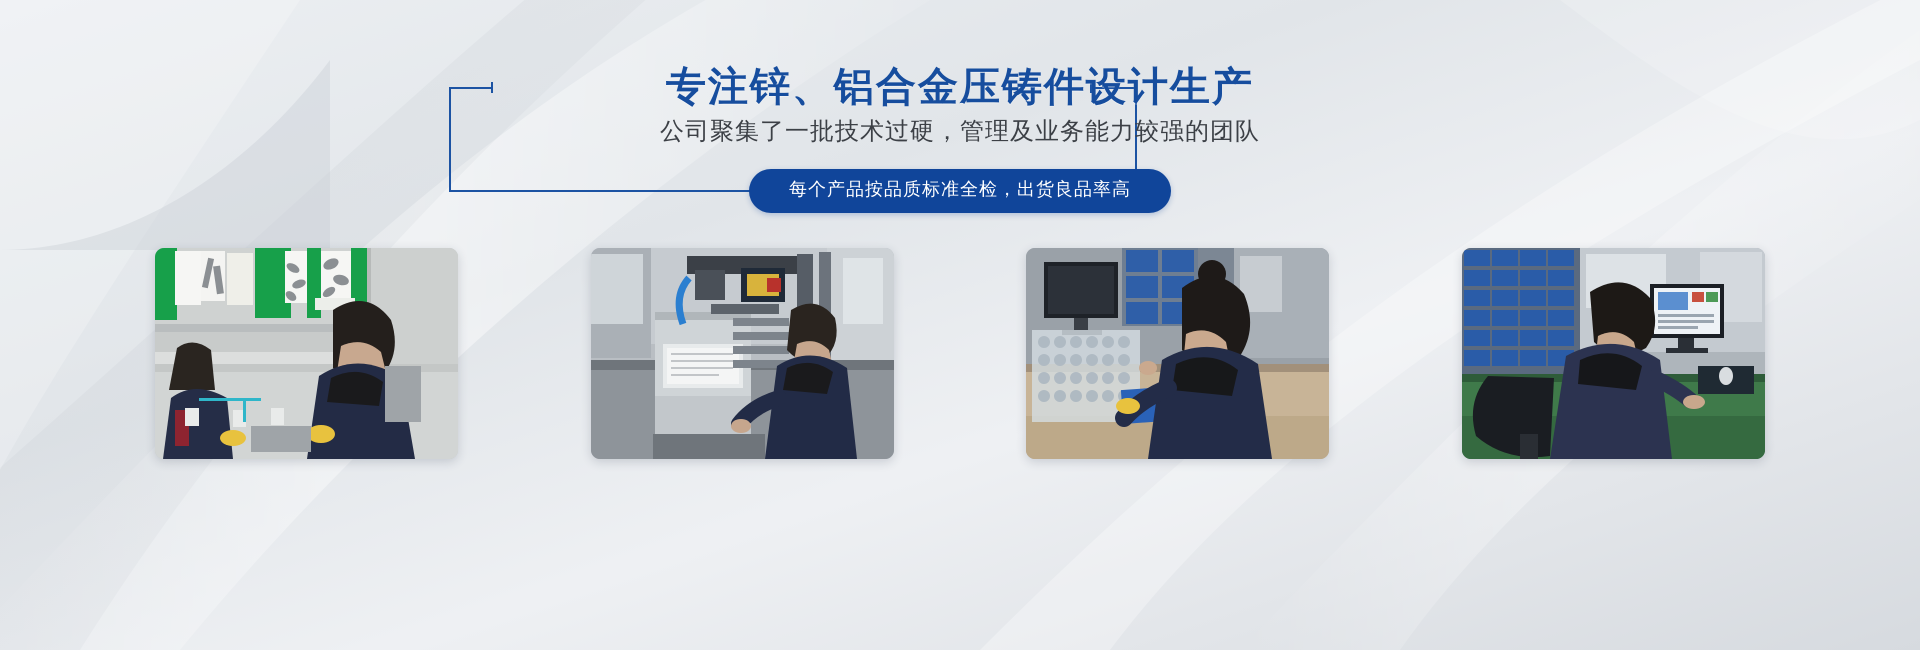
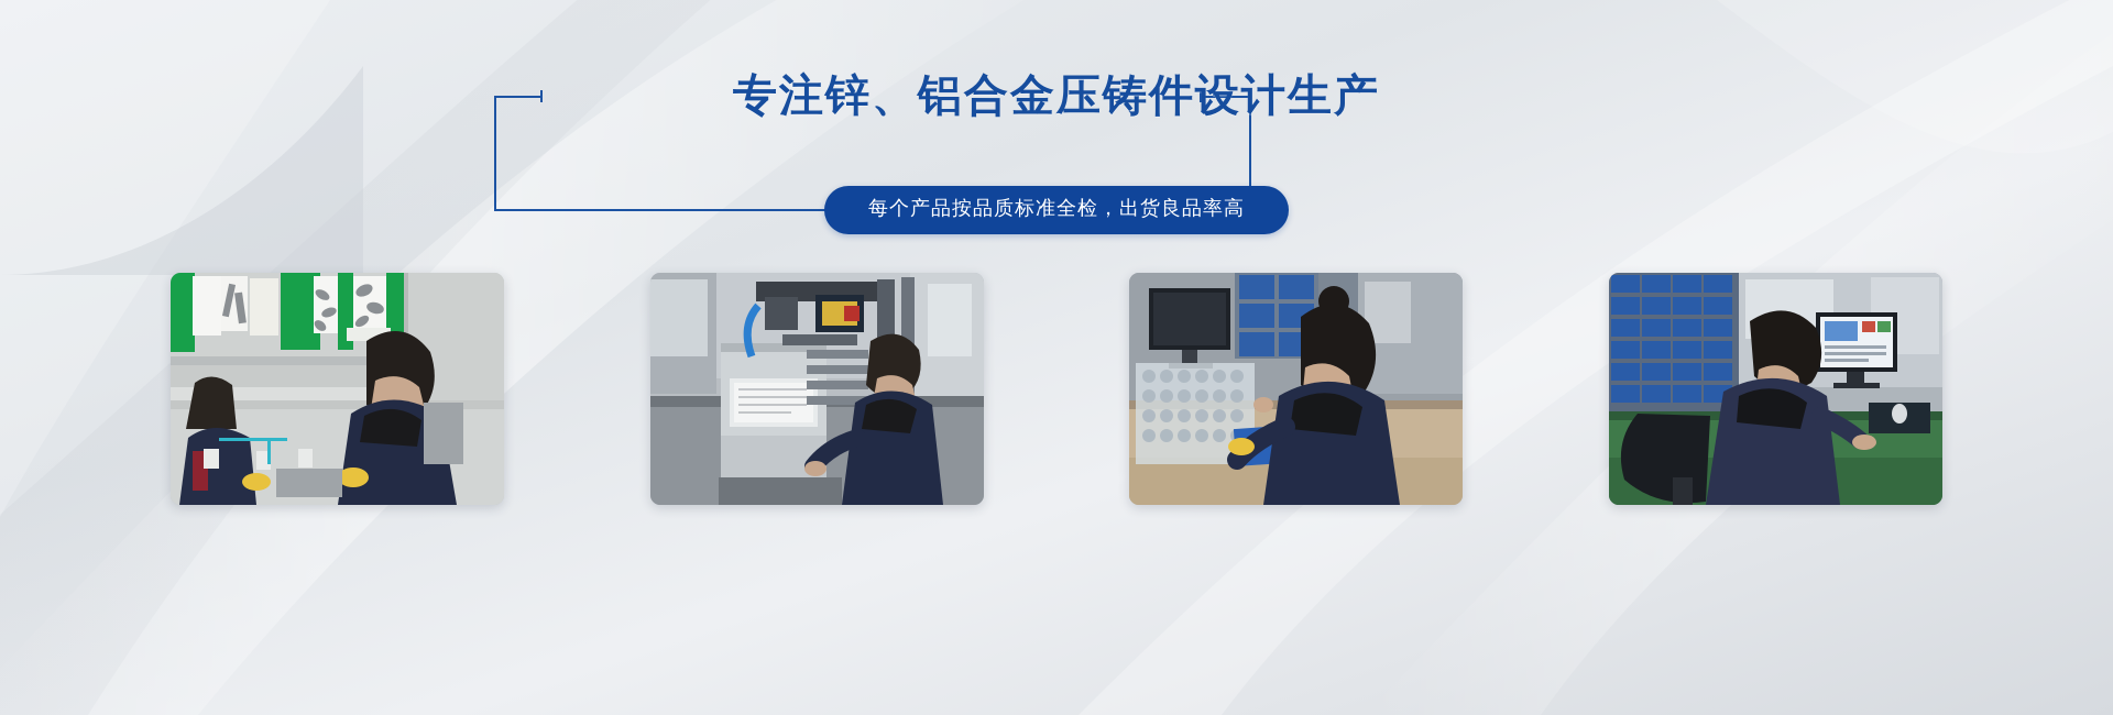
  专注锌、铝合金压铸件设计生产
- 公司聚集了一批技术过硬，管理及业务能力较强的团队
  每个产品按品质标准全检，出货良品率高
